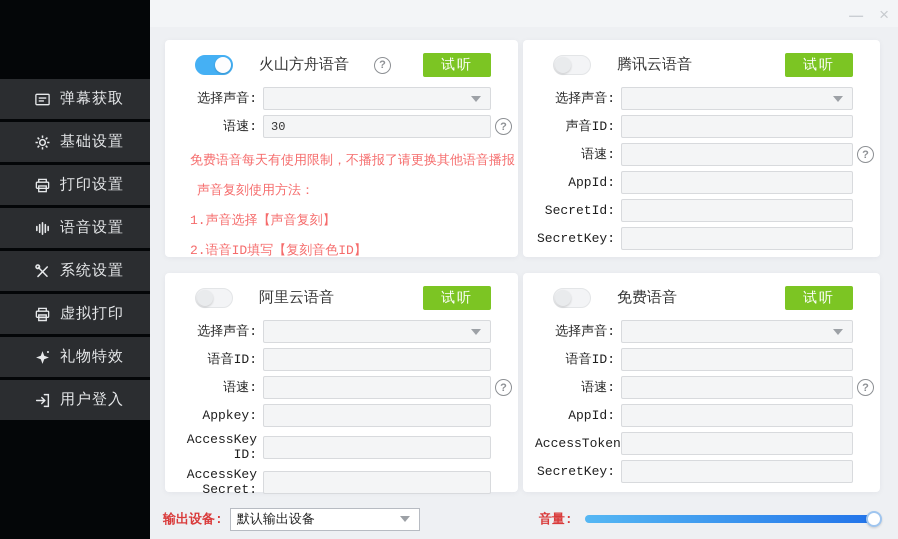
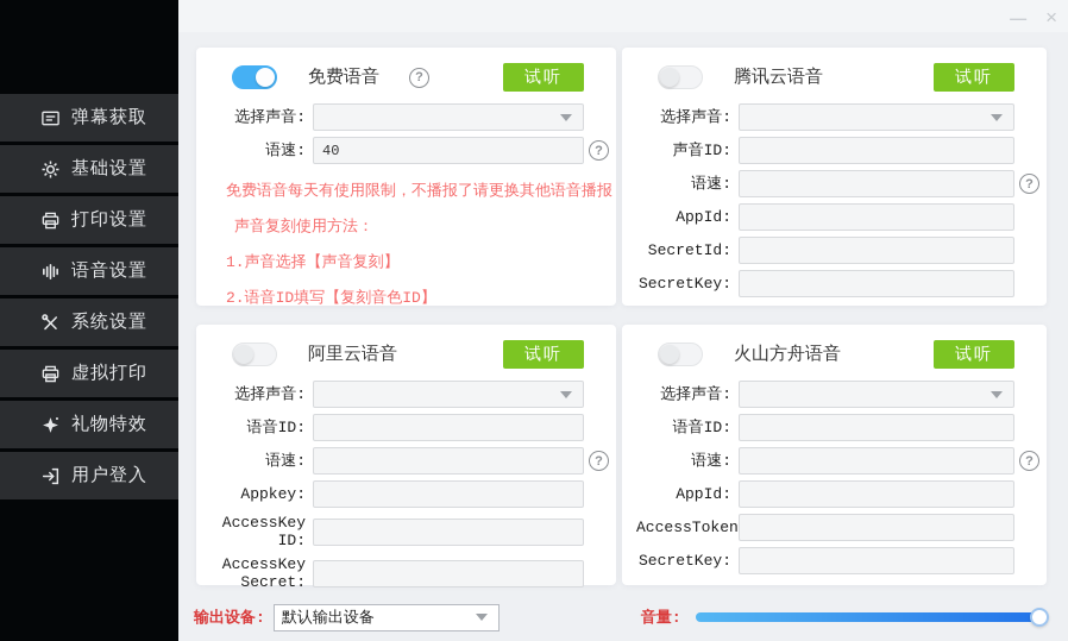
  弹幕获取
  基础设置
  打印设置
  语音设置
  系统设置
  虚拟打印
  礼物特效
  用户登入
  —
  ×
- 火山方舟语音
+ 免费语音
  ?
  试听
  选择声音:
  语速:
- 30
+ 40
  ?
  免费语音每天有使用限制，不播报了请更换其他语音播报
  声音复刻使用方法：
  1.声音选择【声音复刻】
  2.语音ID填写【复刻音色ID】
  腾讯云语音
  试听
  选择声音:
  声音ID:
  语速:
  ?
  AppId:
  SecretId:
  SecretKey:
  阿里云语音
  试听
  选择声音:
  语音ID:
  语速:
  ?
  Appkey:
  AccessKey
  ID:
  AccessKey
  Secret:
- 免费语音
+ 火山方舟语音
  试听
  选择声音:
  语音ID:
  语速:
  ?
  AppId:
  AccessToken
  SecretKey:
  输出设备:
  默认输出设备
  音量:
